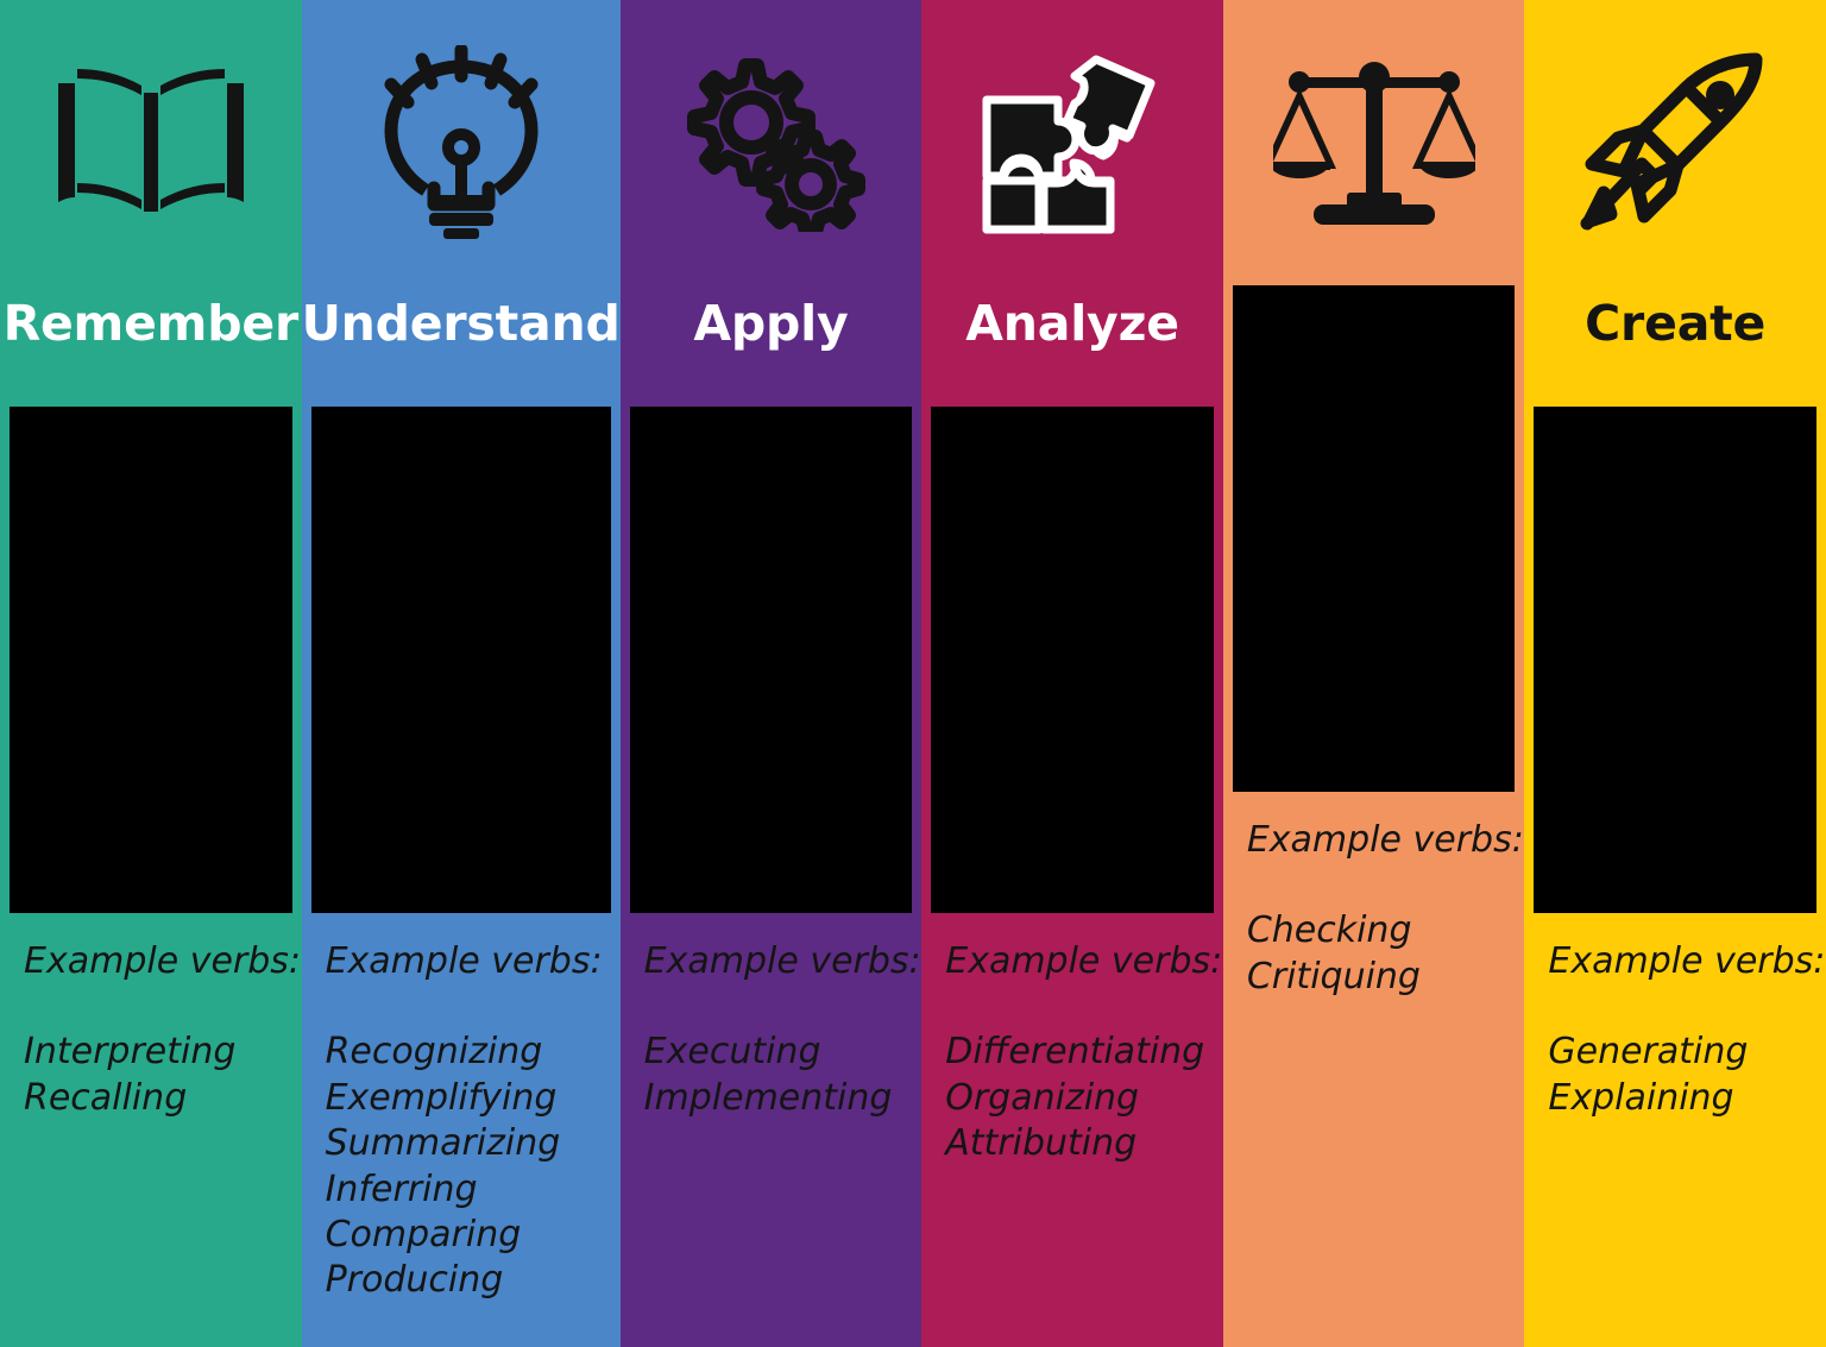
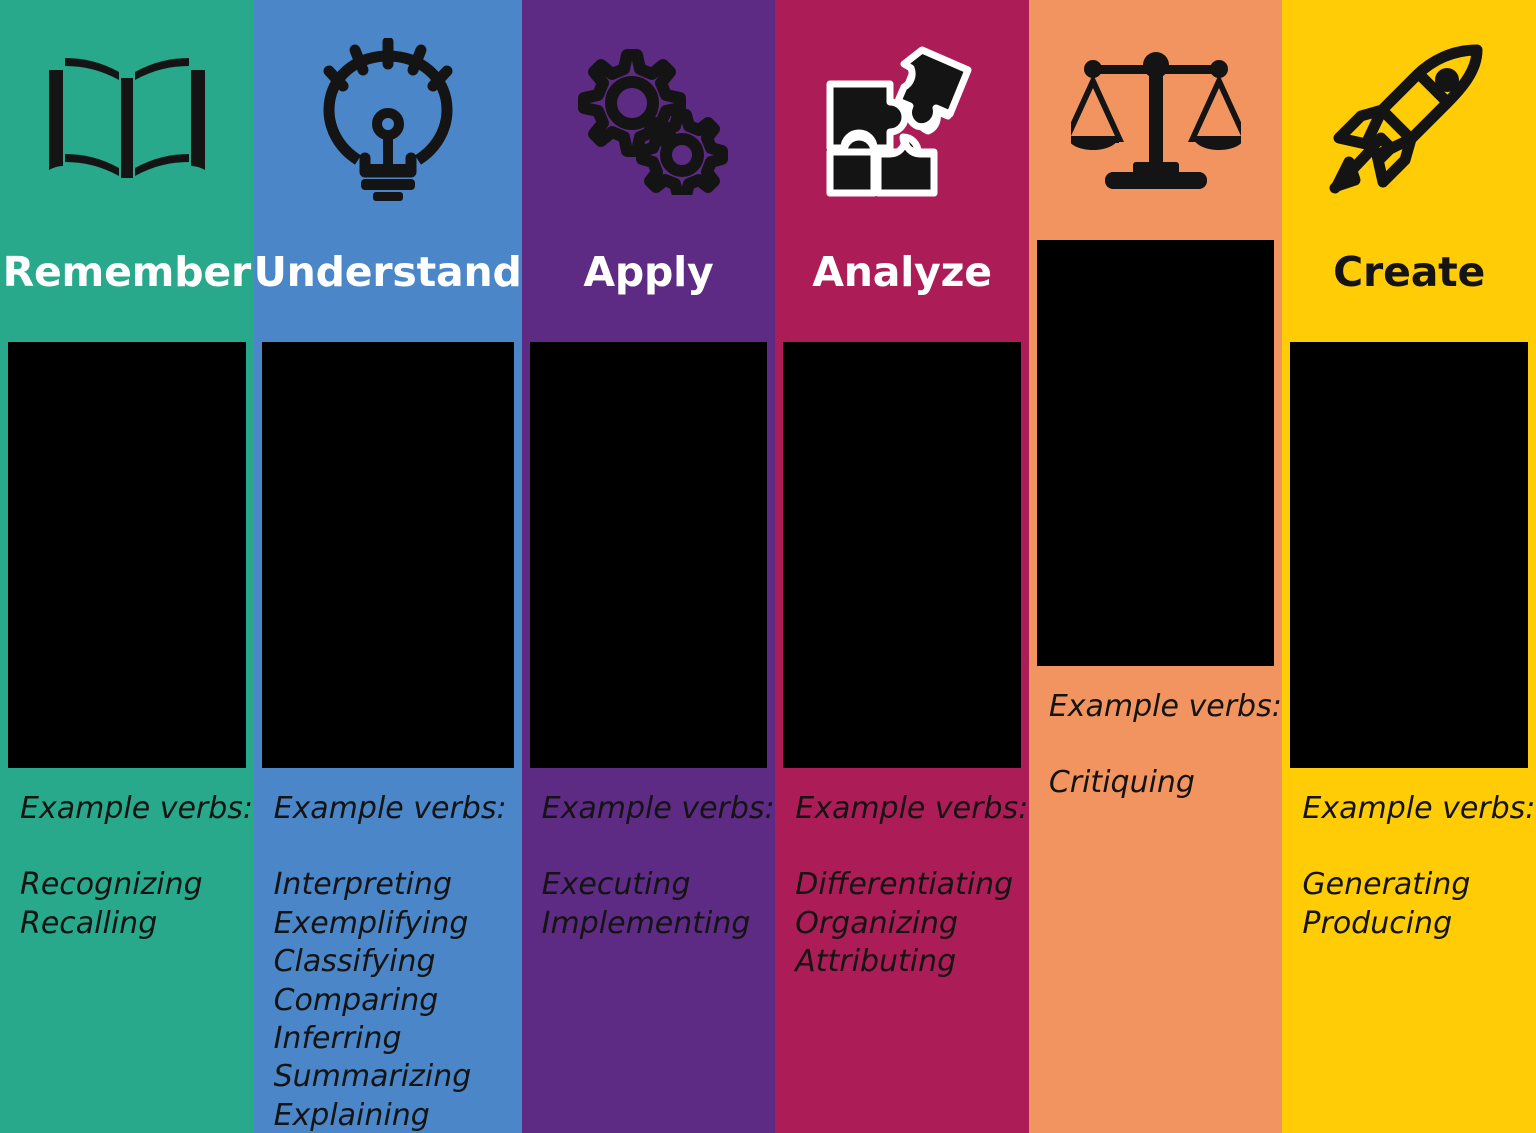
  Remember
  Example verbs:
- Interpreting
+ Recognizing
  Recalling
  Understand
  Example verbs:
- Recognizing
+ Interpreting
  Exemplifying
+ Classifying
- Summarizing
+ Comparing
  Inferring
- Comparing
+ Summarizing
- Producing
+ Explaining
  Apply
  Example verbs:
  Executing
  Implementing
  Analyze
  Example verbs:
  Differentiating
  Organizing
  Attributing
  Example verbs:
- Checking
  Critiquing
  Create
  Example verbs:
  Generating
- Explaining
+ Producing
